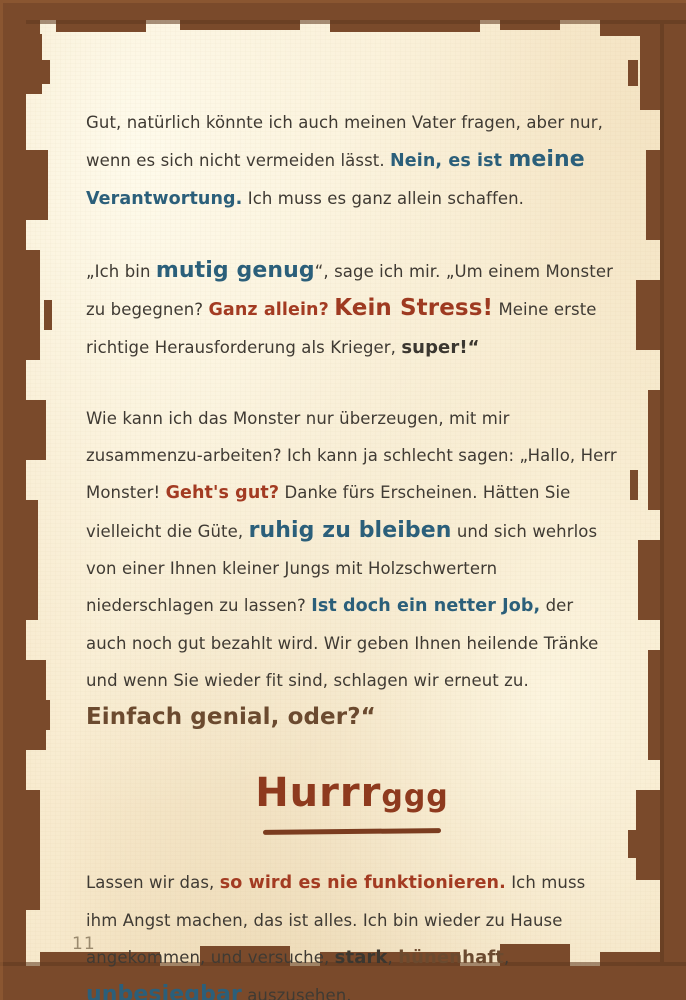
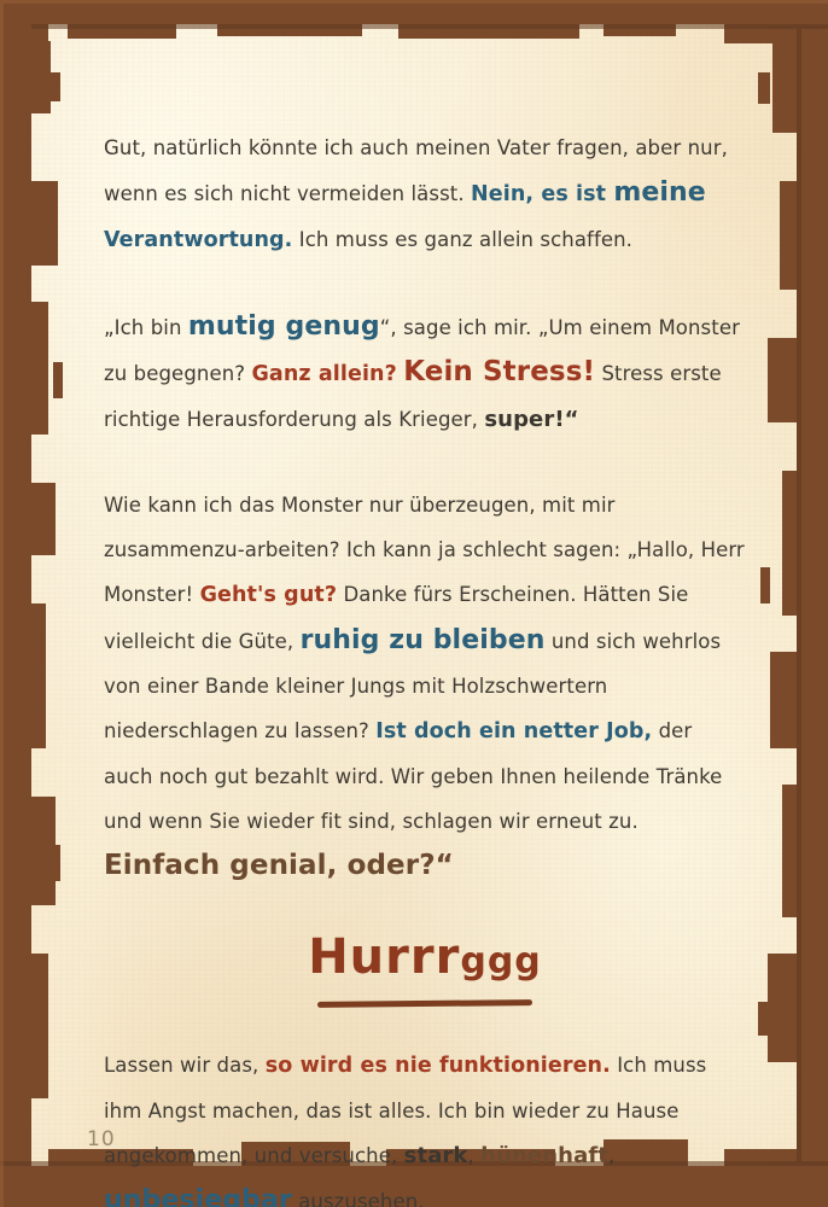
  Gut, natürlich könnte ich auch meinen Vater fragen, aber nur, wenn es sich nicht vermeiden lässt. Nein, es ist meine Verantwortung. Ich muss es ganz allein schaffen.
- „Ich bin mutig genug“, sage ich mir. „Um einem Monster zu begegnen? Ganz allein? Kein Stress! Meine erste richtige Herausforderung als Krieger, super!“
+ „Ich bin mutig genug“, sage ich mir. „Um einem Monster zu begegnen? Ganz allein? Kein Stress! Stress erste richtige Herausforderung als Krieger, super!“
- Wie kann ich das Monster nur überzeugen, mit mir zusammenzu-arbeiten? Ich kann ja schlecht sagen: „Hallo, Herr Monster! Geht's gut? Danke fürs Erscheinen. Hätten Sie vielleicht die Güte, ruhig zu bleiben und sich wehrlos von einer Ihnen kleiner Jungs mit Holzschwertern niederschlagen zu lassen? Ist doch ein netter Job, der auch noch gut bezahlt wird. Wir geben Ihnen heilende Tränke und wenn Sie wieder fit sind, schlagen wir erneut zu. Einfach genial, oder?“
+ Wie kann ich das Monster nur überzeugen, mit mir zusammenzu-arbeiten? Ich kann ja schlecht sagen: „Hallo, Herr Monster! Geht's gut? Danke fürs Erscheinen. Hätten Sie vielleicht die Güte, ruhig zu bleiben und sich wehrlos von einer Bande kleiner Jungs mit Holzschwertern niederschlagen zu lassen? Ist doch ein netter Job, der auch noch gut bezahlt wird. Wir geben Ihnen heilende Tränke und wenn Sie wieder fit sind, schlagen wir erneut zu. Einfach genial, oder?“
  Hurrrggg
  Lassen wir das, so wird es nie funktionieren. Ich muss ihm Angst machen, das ist alles. Ich bin wieder zu Hause angekommen, und versuche, stark, hünenhaft, unbesiegbar auszusehen.
- 11
+ 10
